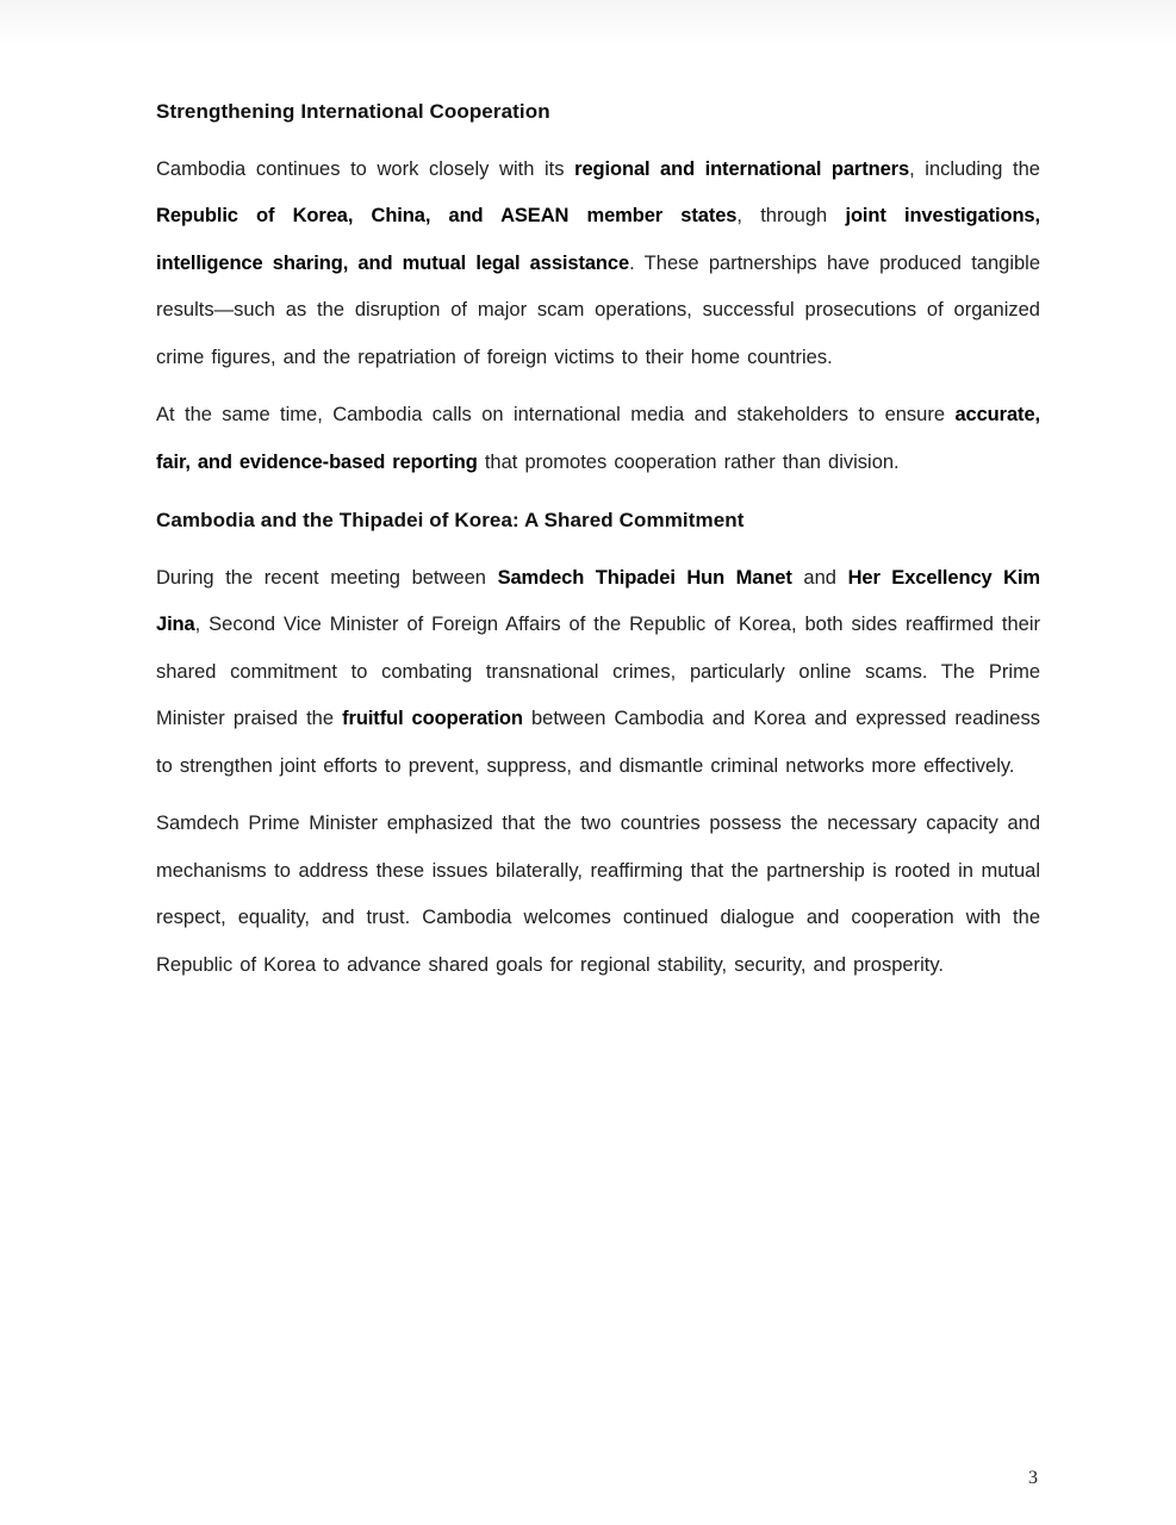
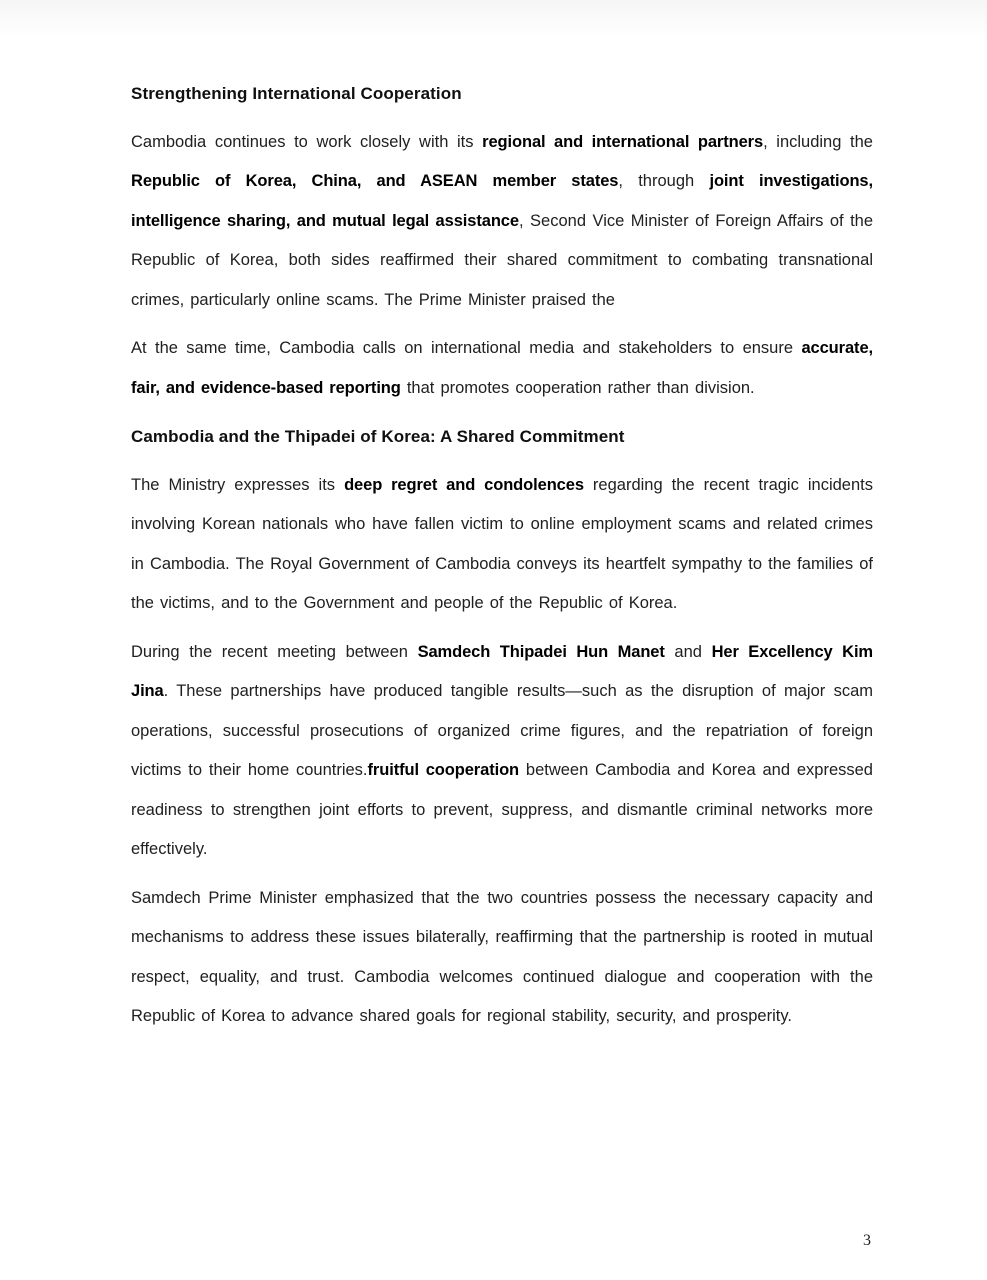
  Strengthening International Cooperation
- Cambodia continues to work closely with its regional and international partners, including the Republic of Korea, China, and ASEAN member states, through joint investigations, intelligence sharing, and mutual legal assistance. These partnerships have produced tangible results—such as the disruption of major scam operations, successful prosecutions of organized crime figures, and the repatriation of foreign victims to their home countries.
+ Cambodia continues to work closely with its regional and international partners, including the Republic of Korea, China, and ASEAN member states, through joint investigations, intelligence sharing, and mutual legal assistance, Second Vice Minister of Foreign Affairs of the Republic of Korea, both sides reaffirmed their shared commitment to combating transnational crimes, particularly online scams. The Prime Minister praised the
  At the same time, Cambodia calls on international media and stakeholders to ensure accurate, fair, and evidence-based reporting that promotes cooperation rather than division.
  Cambodia and the Thipadei of Korea: A Shared Commitment
+ The Ministry expresses its deep regret and condolences regarding the recent tragic incidents involving Korean nationals who have fallen victim to online employment scams and related crimes in Cambodia. The Royal Government of Cambodia conveys its heartfelt sympathy to the families of the victims, and to the Government and people of the Republic of Korea.
- During the recent meeting between Samdech Thipadei Hun Manet and Her Excellency Kim Jina, Second Vice Minister of Foreign Affairs of the Republic of Korea, both sides reaffirmed their shared commitment to combating transnational crimes, particularly online scams. The Prime Minister praised the fruitful cooperation between Cambodia and Korea and expressed readiness to strengthen joint efforts to prevent, suppress, and dismantle criminal networks more effectively.
+ During the recent meeting between Samdech Thipadei Hun Manet and Her Excellency Kim Jina. These partnerships have produced tangible results—such as the disruption of major scam operations, successful prosecutions of organized crime figures, and the repatriation of foreign victims to their home countries.fruitful cooperation between Cambodia and Korea and expressed readiness to strengthen joint efforts to prevent, suppress, and dismantle criminal networks more effectively.
  Samdech Prime Minister emphasized that the two countries possess the necessary capacity and mechanisms to address these issues bilaterally, reaffirming that the partnership is rooted in mutual respect, equality, and trust. Cambodia welcomes continued dialogue and cooperation with the Republic of Korea to advance shared goals for regional stability, security, and prosperity.
  3
